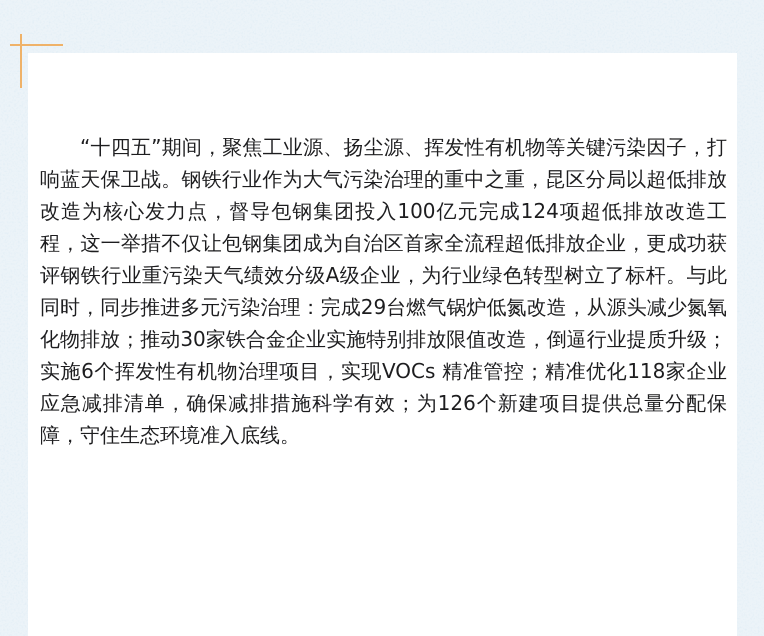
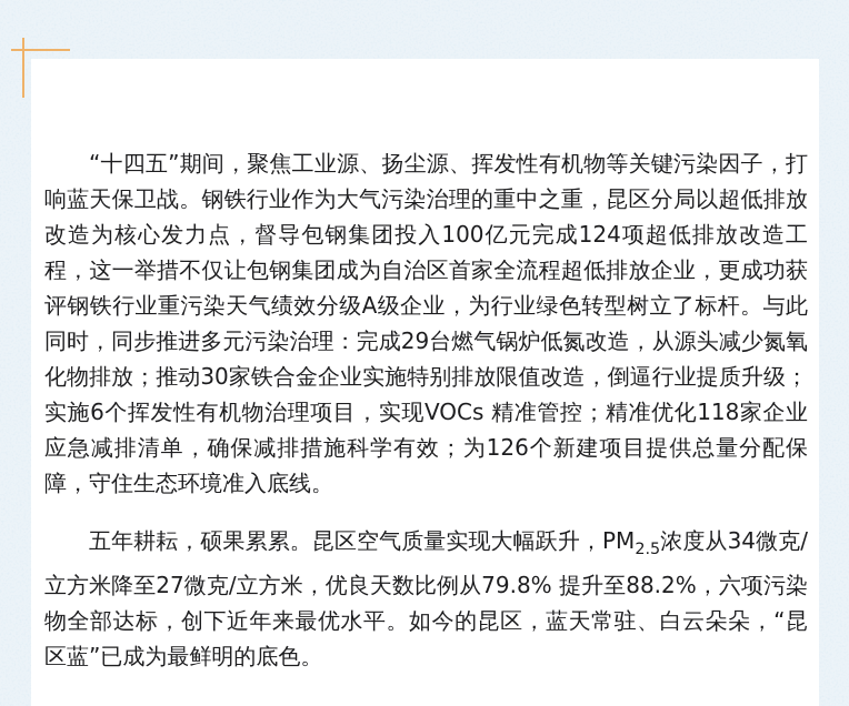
  “十四五”期间，聚焦工业源、扬尘源、挥发性有机物等关键污染因子，打响蓝天保卫战。钢铁行业作为大气污染治理的重中之重，昆区分局以超低排放改造为核心发力点，督导包钢集团投入100亿元完成124项超低排放改造工程，这一举措不仅让包钢集团成为自治区首家全流程超低排放企业，更成功获评钢铁行业重污染天气绩效分级A级企业，为行业绿色转型树立了标杆。与此同时，同步推进多元污染治理：完成29台燃气锅炉低氮改造，从源头减少氮氧化物排放；推动30家铁合金企业实施特别排放限值改造，倒逼行业提质升级；实施6个挥发性有机物治理项目，实现VOCs 精准管控；精准优化118家企业应急减排清单，确保减排措施科学有效；为126个新建项目提供总量分配保障，守住生态环境准入底线。
+ 五年耕耘，硕果累累。昆区空气质量实现大幅跃升，PM2.5浓度从34微克/立方米降至27微克/立方米，优良天数比例从79.8% 提升至88.2%，六项污染物全部达标，创下近年来最优水平。如今的昆区，蓝天常驻、白云朵朵，“昆区蓝”已成为最鲜明的底色。
